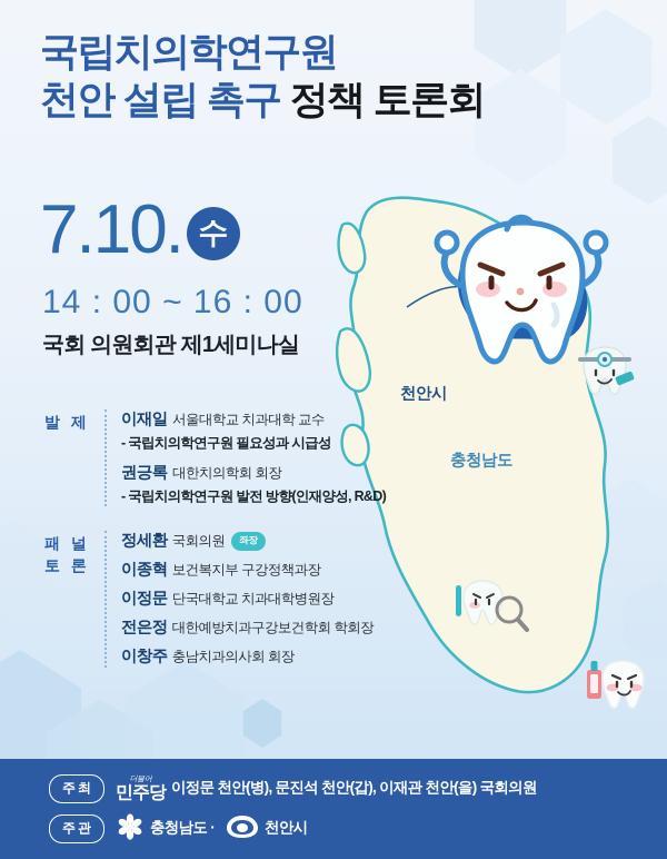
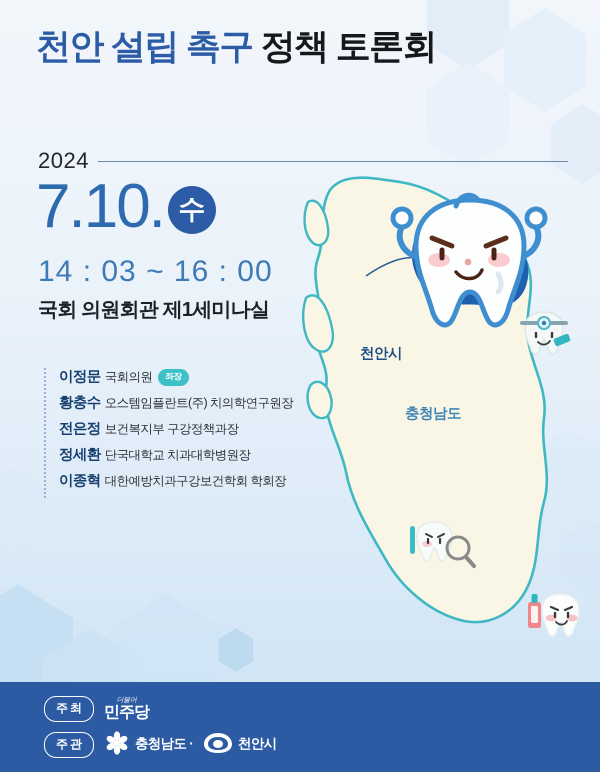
- 국립치의학연구원
  천안 설립 촉구 정책 토론회
+ 2024
  7.10.
  수
- 14 : 00 ~ 16 : 00
+ 14 : 03 ~ 16 : 00
  국회 의원회관 제1세미나실
  천안시
  충청남도
- 발 제
- 이재일 서울대학교 치과대학 교수
- - 국립치의학연구원 필요성과 시급성
- 권긍록 대한치의학회 회장
- - 국립치의학연구원 발전 방향(인재양성, R&D)
- 패 널
- 토 론
- 정세환
+ 이정문
  국회의원
  좌장
+ 황충수
+ 오스템임플란트(주) 치의학연구원장
- 이종혁
+ 전은정
  보건복지부 구강정책과장
- 이정문
+ 정세환
  단국대학교 치과대학병원장
- 전은정
+ 이종혁
  대한예방치과구강보건학회 학회장
- 이창주
- 충남치과의사회 회장
  주최
  민주당
- 이정문 천안(병), 문진석 천안(갑), 이재관 천안(을) 국회의원
  주관
  충청남도 ·
  천안시
